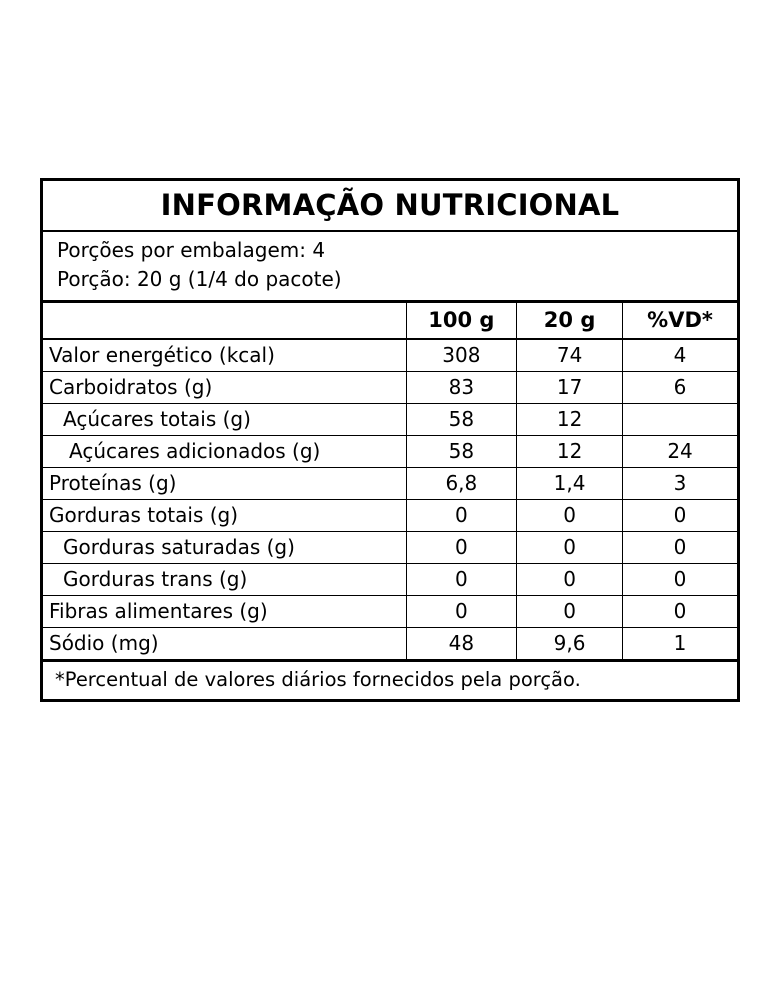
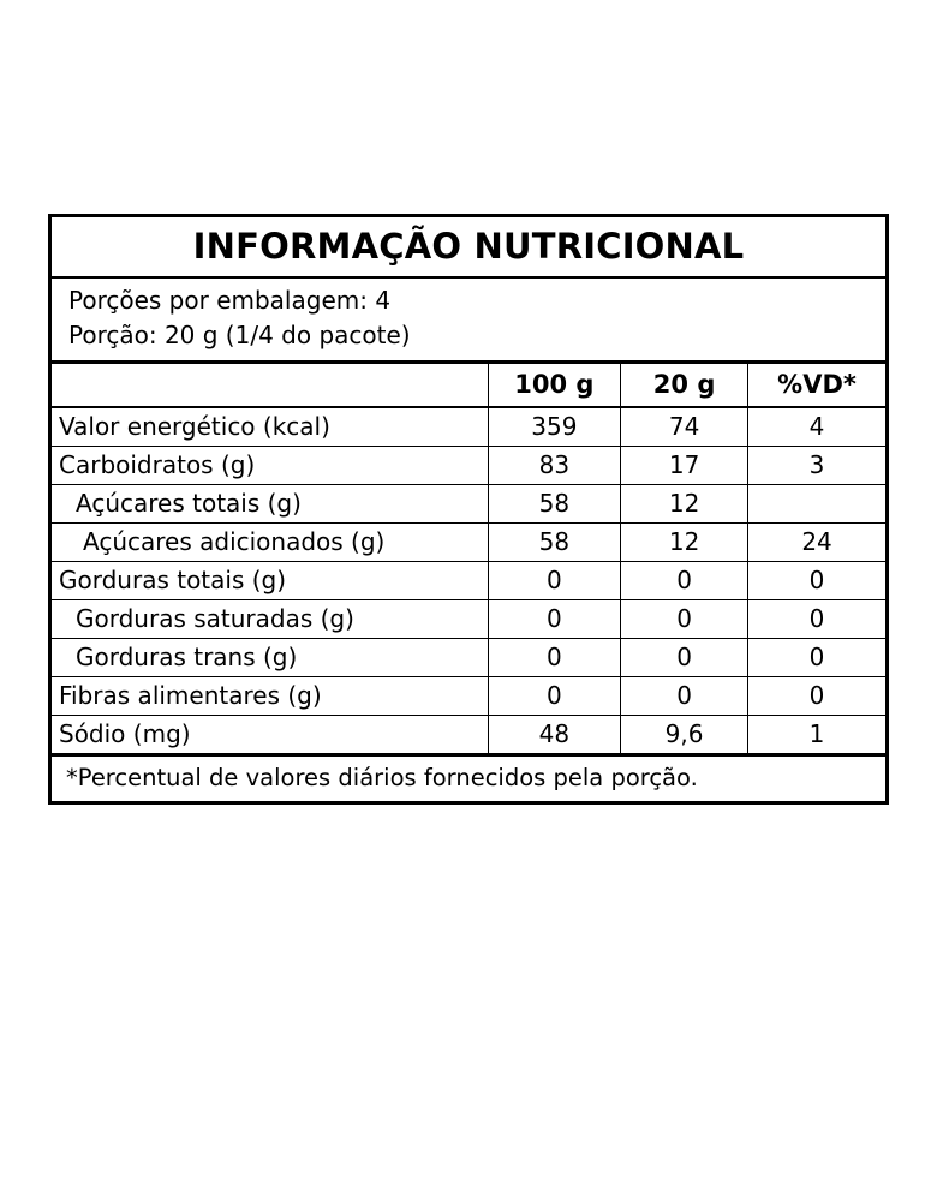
  INFORMAÇÃO NUTRICIONAL
  Porções por embalagem: 4
  Porção: 20 g (1/4 do pacote)
  	100 g	20 g	%VD*
- Valor energético (kcal)	308	74	4
+ Valor energético (kcal)	359	74	4
- Carboidratos (g)	83	17	6
+ Carboidratos (g)	83	17	3
  Açúcares totais (g)	58	12
  Açúcares adicionados (g)	58	12	24
- Proteínas (g)	6,8	1,4	3
  Gorduras totais (g)	0	0	0
  Gorduras saturadas (g)	0	0	0
  Gorduras trans (g)	0	0	0
  Fibras alimentares (g)	0	0	0
  Sódio (mg)	48	9,6	1
  *Percentual de valores diários fornecidos pela porção.
